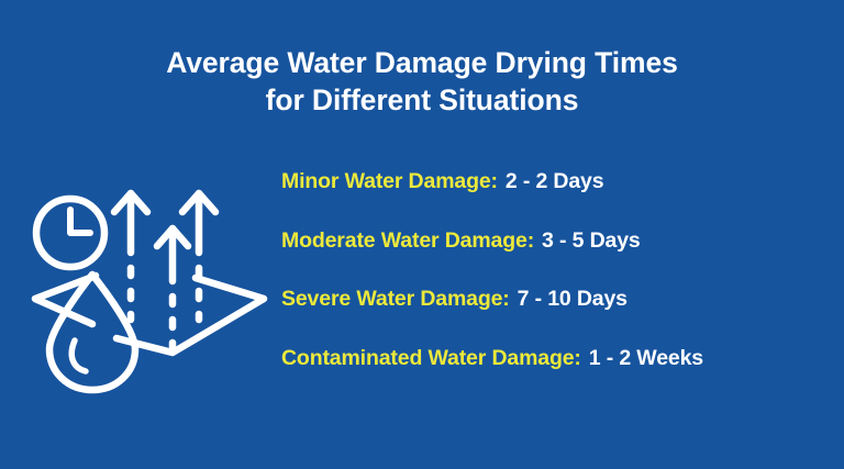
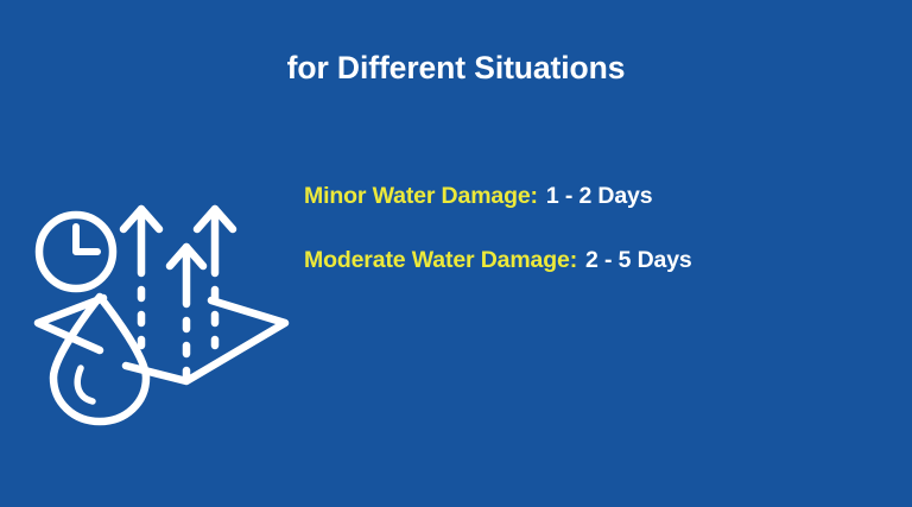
- Average Water Damage Drying Times
  for Different Situations
- Minor Water Damage: 2 - 2 Days
+ Minor Water Damage: 1 - 2 Days
- Moderate Water Damage: 3 - 5 Days
+ Moderate Water Damage: 2 - 5 Days
- Severe Water Damage: 7 - 10 Days
- Contaminated Water Damage: 1 - 2 Weeks
